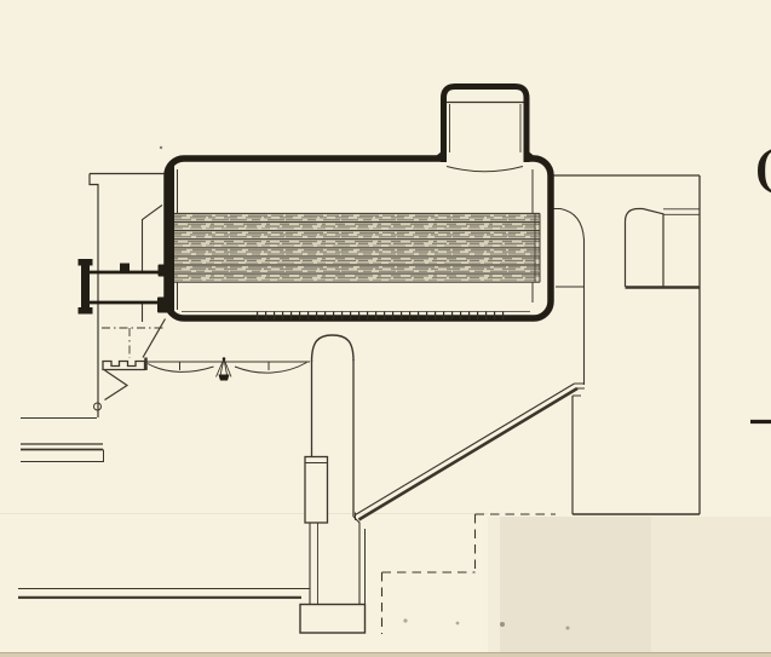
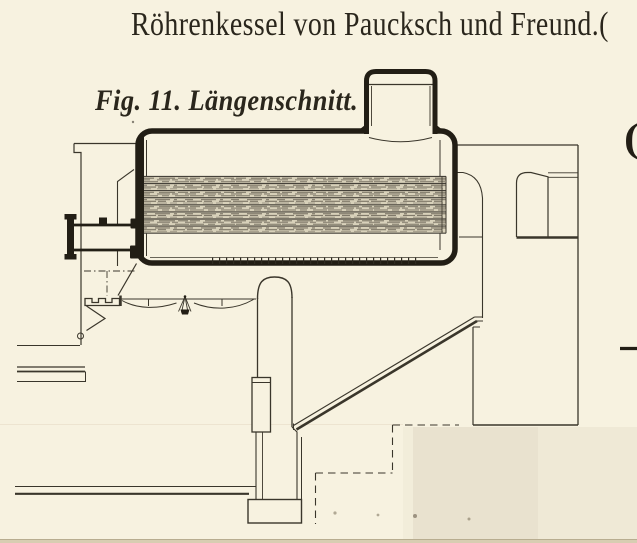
+ Röhrenkessel von Paucksch und Freund.(
+ Fig. 11. Längenschnitt.
  (
